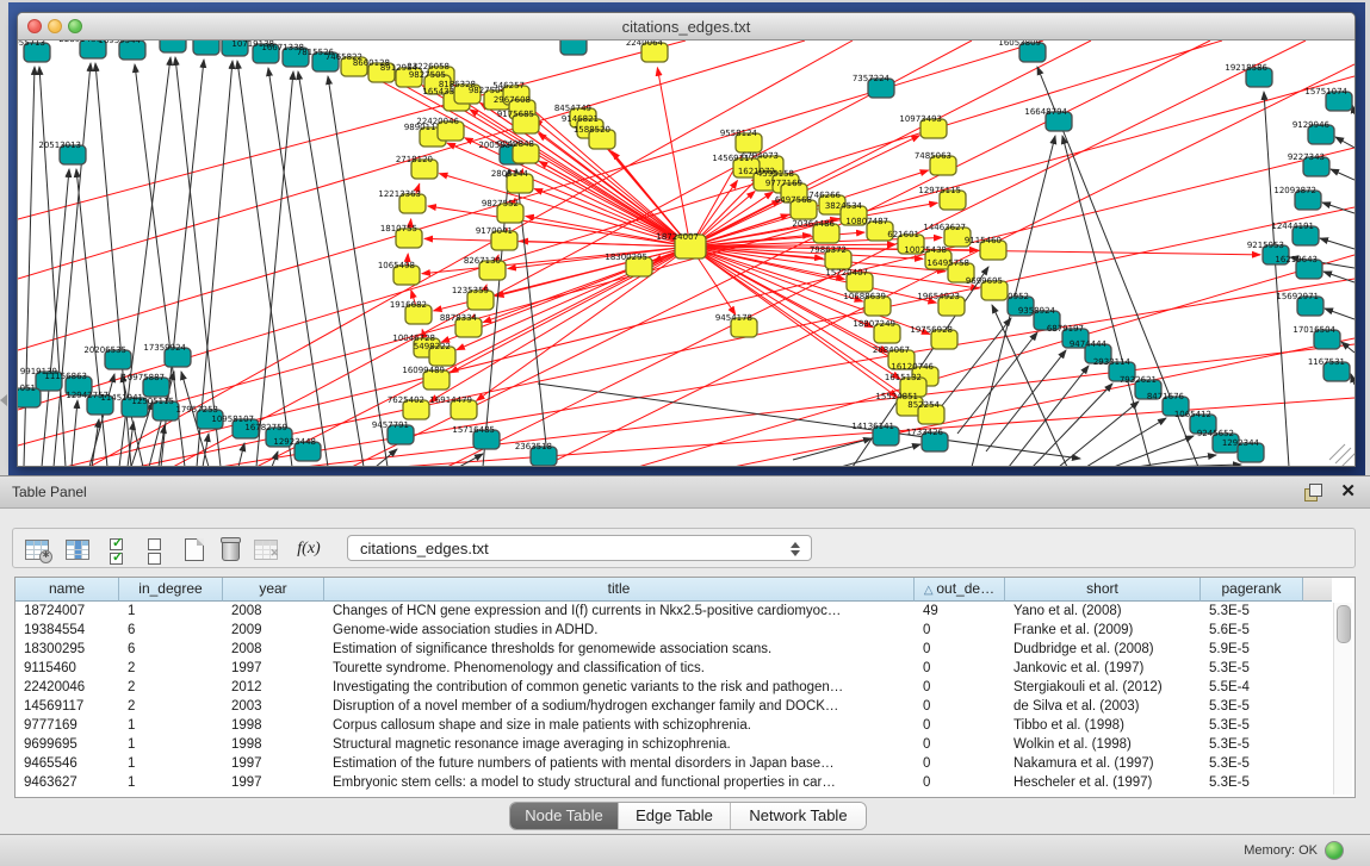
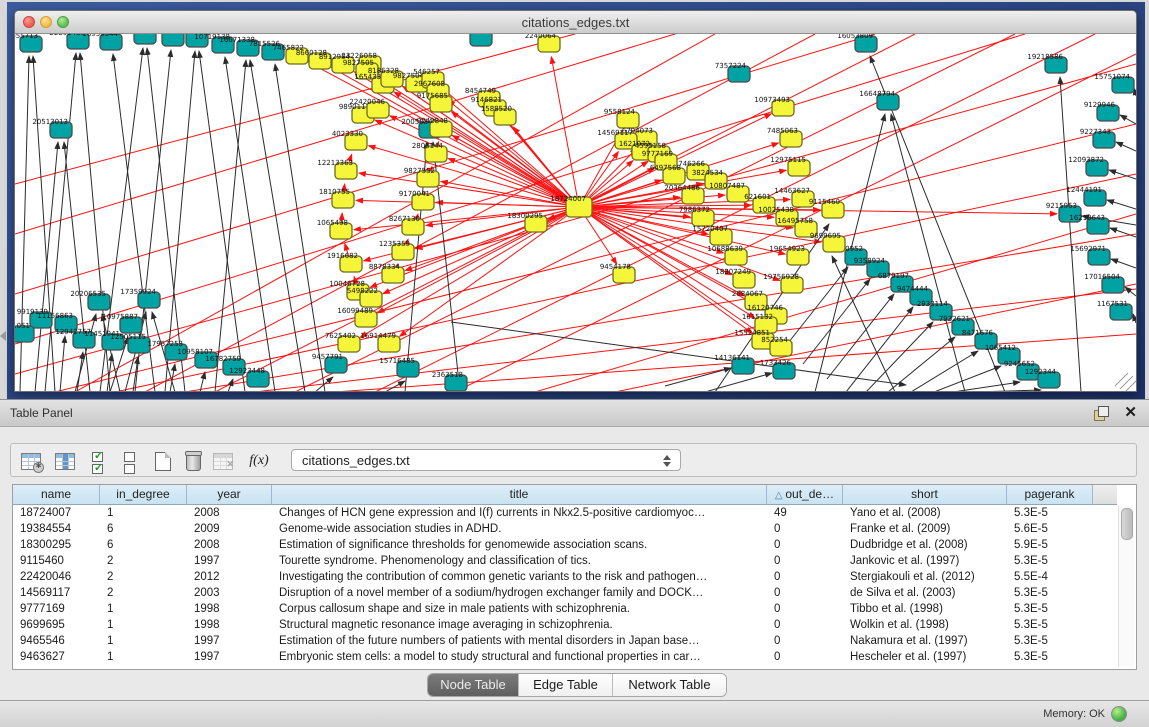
  citations_edges.txt
  18724007
  18300295
  16959544
  10719138
  16671338
  7815526
  16053809
  19218586
  7357224
  20513013
  2005334
  20206535
  17359924
  10975887
  9919139
  11156863
  12942757
  11451941
  12505115
  17957253
  10958107
  16782759
  12923448
  9457791
  15716485
  2363518
  14136141
  1733426
  9358924
  6879197
  9474444
  2933114
  7932621
  8471676
  1065412
  9245652
  1292344
  16648794
  15751074
  9129946
  9227343
  12093872
  12444191
  9215953
  16210643
  15692971
  17016504
  1167531
  7465822
  8660128
  8912954
  23226058
  9827505
  165433
  8186328
  982750
  546257
  2967608
  9175685
  8454749
  9146821
  1588520
  2240064
  989011
  22420046
- 2718120
+ 4023330
  12213363
  1810755
  1065498
  1916682
  10046728
  5498222
  16099489
  7625402
  16914479
  9242848
  2803144
  9827552
  9170041
  8267130
  1235359
  8878334
  9558124
  6794073
  14569117
  1621072
  4595158
  9777169
  6497568
  746266
  3824534
  20364486
  10807487
  621601
  7986372
  15720407
  10688639
  18807249
  2684067
  16120746
  1615132
  15524851
  852254
  10973493
  7485063
  12975115
  14463627
  9115460
  10025438
  16495758
  9699695
  19654923
  19756928
  9454178
  Table Panel
  ✕
  citations_edges.txt
  ✕
  f(x)
  name
  in_degree
  year
  title
  △ out_de…
  short
  pagerank
  18724007
  1
  2008
  Changes of HCN gene expression and I(f) currents in Nkx2.5-positive cardiomyoc…
  49
  Yano et al. (2008)
  5.3E-5
  19384554
  6
  2009
  Genome-wide association studies in ADHD.
  0
  Franke et al. (2009)
  5.6E-5
  18300295
  6
  2008
  Estimation of significance thresholds for genomewide association scans.
  0
  Dudbridge et al. (2008)
  5.9E-5
  9115460
  2
  1997
  Tourette syndrome. Phenomenology and classification of tics.
  0
  Jankovic et al. (1997)
  5.3E-5
  22420046
  2
  2012
  Investigating the contribution of common genetic variants to the risk and pathogen…
  0
  Stergiakouli et al. (2012)
  5.5E-4
  14569117
  2
  2003
  Disruption of a novel member of a sodium/hydrogen exchanger family and DOCK…
  0
  de Silva et al. (2003)
  5.3E-5
  9777169
  1
  1998
  Corpus callosum shape and size in male patients with schizophrenia.
  0
  Tibbo et al. (1998)
  5.3E-5
  9699695
  1
  1998
  Structural magnetic resonance image averaging in schizophrenia.
  0
  Wolkin et al. (1998)
  5.3E-5
  9465546
  1
  1997
  Estimation of the future numbers of patients with mental disorders in Japan base…
  0
  Nakamura et al. (1997)
  5.3E-5
  9463627
  1
  1997
  Embryonic stem cells: a model to study structural and functional properties in car…
  0
  Hescheler et al. (1997)
  5.3E-5
  Node Table
  Edge Table
  Network Table
  Memory: OK
